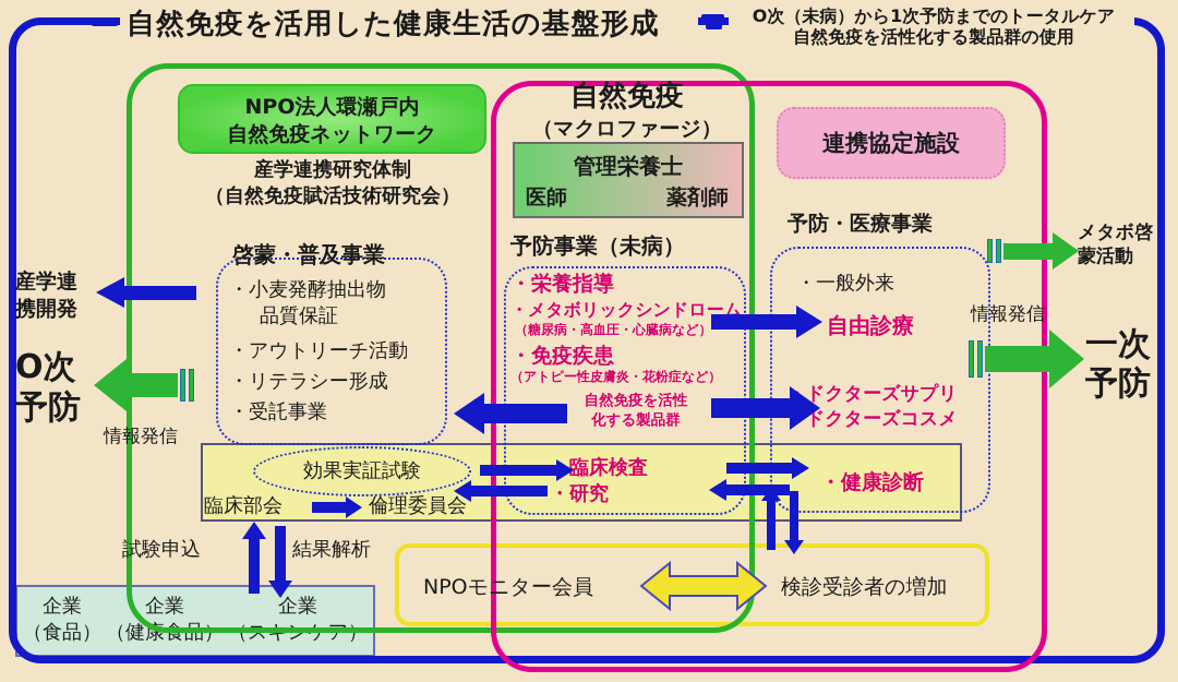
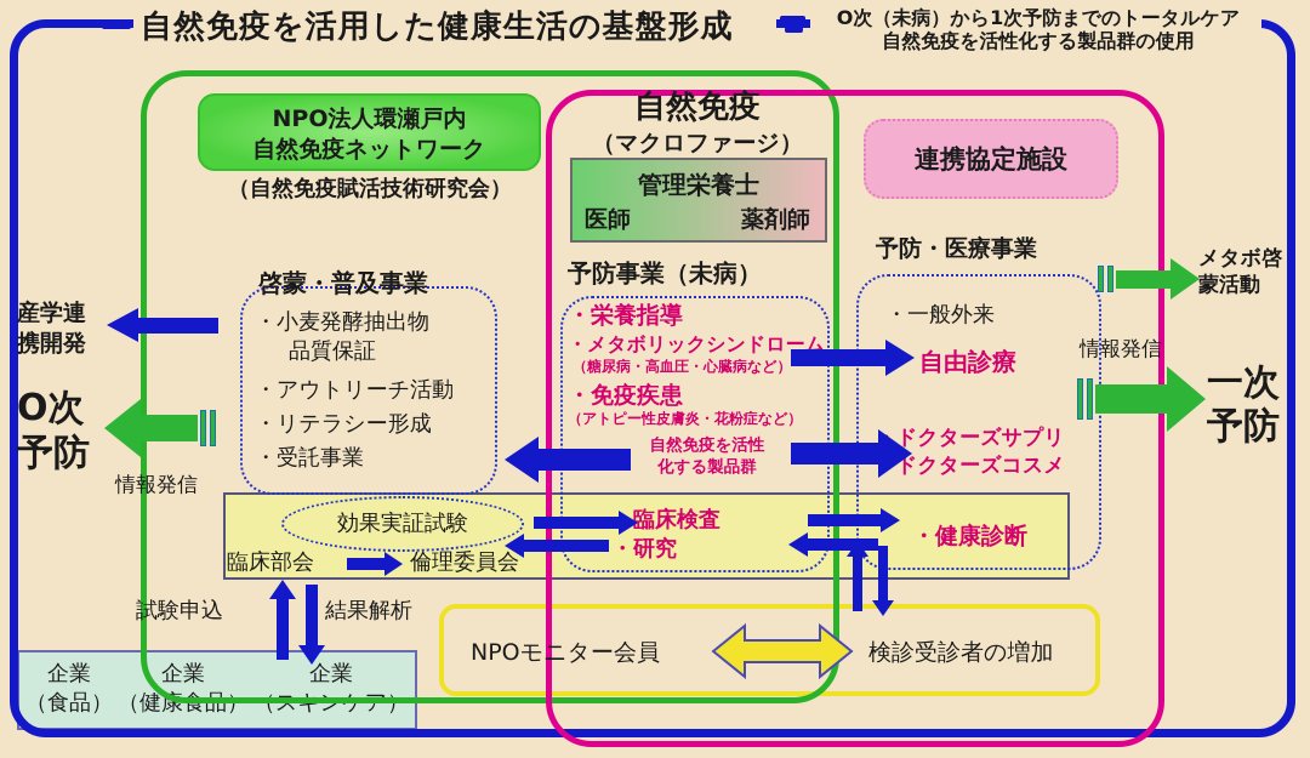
  企業
  （食品）
  企業
  （健康食品）
  企業
  （スキンケア）
  自然免疫を活用した健康生活の基盤形成
  O次（未病）から1次予防までのトータルケア
  自然免疫を活性化する製品群の使用
  NPO法人環瀬戸内
  自然免疫ネットワーク
- 産学連携研究体制
  （自然免疫賦活技術研究会）
  自然免疫
  （マクロファージ）
  管理栄養士
  医師
  薬剤師
  連携協定施設
  予防・医療事業
  啓蒙・普及事業
  ・小麦発酵抽出物
  品質保証
  ・アウトリーチ活動
  ・リテラシー形成
  ・受託事業
  予防事業（未病）
  ・栄養指導
  ・メタボリックシンドローム
  （糖尿病・高血圧・心臓病など）
  ・免疫疾患
  （アトピー性皮膚炎・花粉症など）
  ・一般外来
  自由診療
  ・ドクターズサプリ
  ・ドクターズコスメ
  自然免疫を活性
  化する製品群
  産学連
  携開発
  O次
  予防
  情報発信
  メタボ啓
  蒙活動
  情報発信
  一次
  予防
  効果実証試験
  臨床部会
  倫理委員会
  ・臨床検査
  ・研究
  ・健康診断
  試験申込
  結果解析
  NPOモニター会員
  検診受診者の増加
